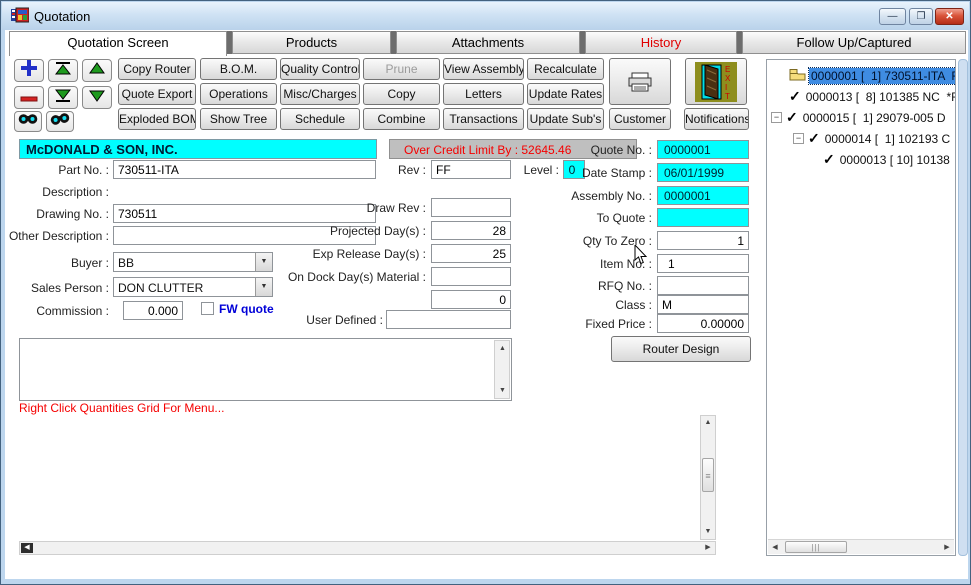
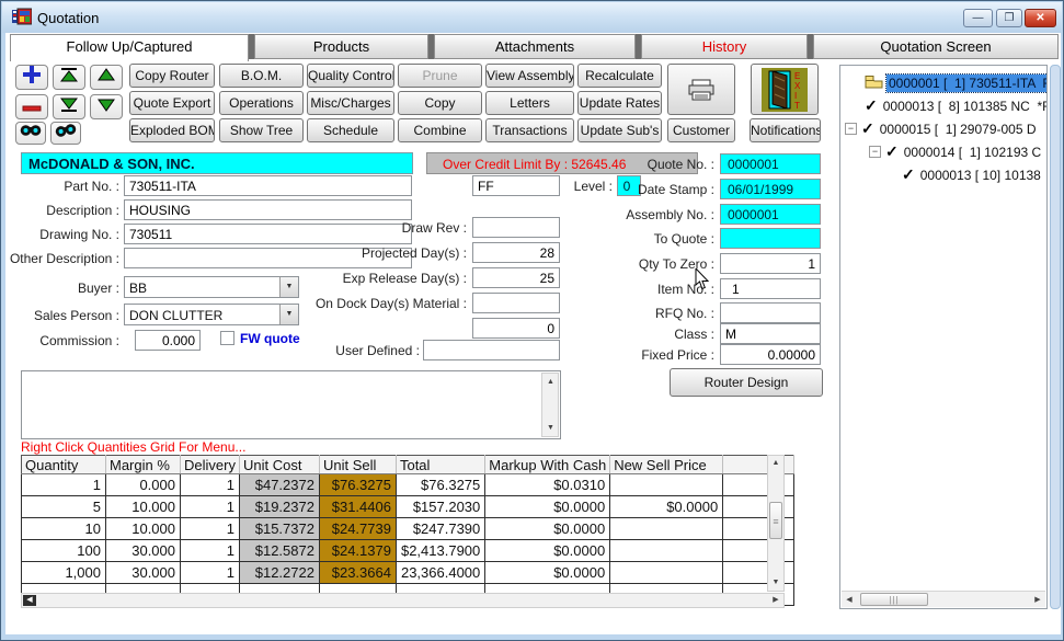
  Quotation
  —
  ❐
  ✕
- Quotation Screen
+ Follow Up/Captured
  Products
  Attachments
  History
- Follow Up/Captured
+ Quotation Screen
  Copy Router
  B.O.M.
  Quality Control
  Prune
  View Assembly
  Recalculate
  Quote Export
  Operations
  Misc/Charges
  Copy
  Letters
  Update Rates
  Exploded BOM
  Show Tree
  Schedule
  Combine
  Transactions
  Update Sub's
  Customer
  E
  X
  I
  T
  Notifications
  McDONALD & SON, INC.
  Over Credit Limit By : 52645.46
  Part No. :
  730511-ITA
  Description :
+ HOUSING
  Drawing No. :
  730511
  Other Description :
  Buyer :
  BB
  Sales Person :
  DON CLUTTER
  Commission :
  0.000
  FW quote
- Rev :
  FF
  Level :
  0
  Draw Rev :
  Projected Day(s) :
  28
  Exp Release Day(s) :
  25
  On Dock Day(s) Material :
  0
  User Defined :
  Quote No. :
  0000001
  Date Stamp :
  06/01/1999
  Assembly No. :
  0000001
  To Quote :
  Qty To Zero :
  1
  Item No. :
  1
  RFQ No. :
  Class :
  M
  Fixed Price :
  0.00000
  Router Design
  Right Click Quantities Grid For Menu...
+ Quantity	Margin %	Delivery	Unit Cost	Unit Sell	Total	Markup With Cash	New Sell Price
+ 1	0.000	1	$47.2372	$76.3275	$76.3275	$0.0310
+ 5	10.000	1	$19.2372	$31.4406	$157.2030	$0.0000	$0.0000
+ 10	10.000	1	$15.7372	$24.7739	$247.7390	$0.0000
+ 100	30.000	1	$12.5872	$24.1379	$2,413.7900	$0.0000
+ 1,000	30.000	1	$12.2722	$23.3664	23,366.4000	$0.0000
  ≡
  0000001 [ 1] 730511-ITA F
  ✓
  0000013 [ 8] 101385 NC *F
  −
  ✓
  0000015 [ 1] 29079-005 D
  −
  ✓
  0000014 [ 1] 102193 C
  ✓
  0000013 [ 10] 10138
  |||
